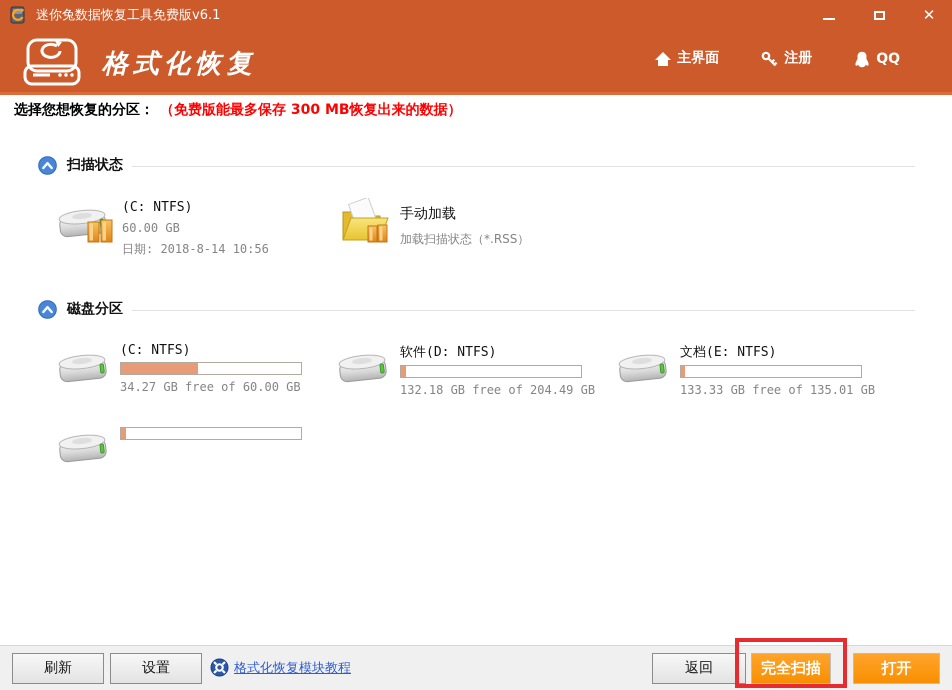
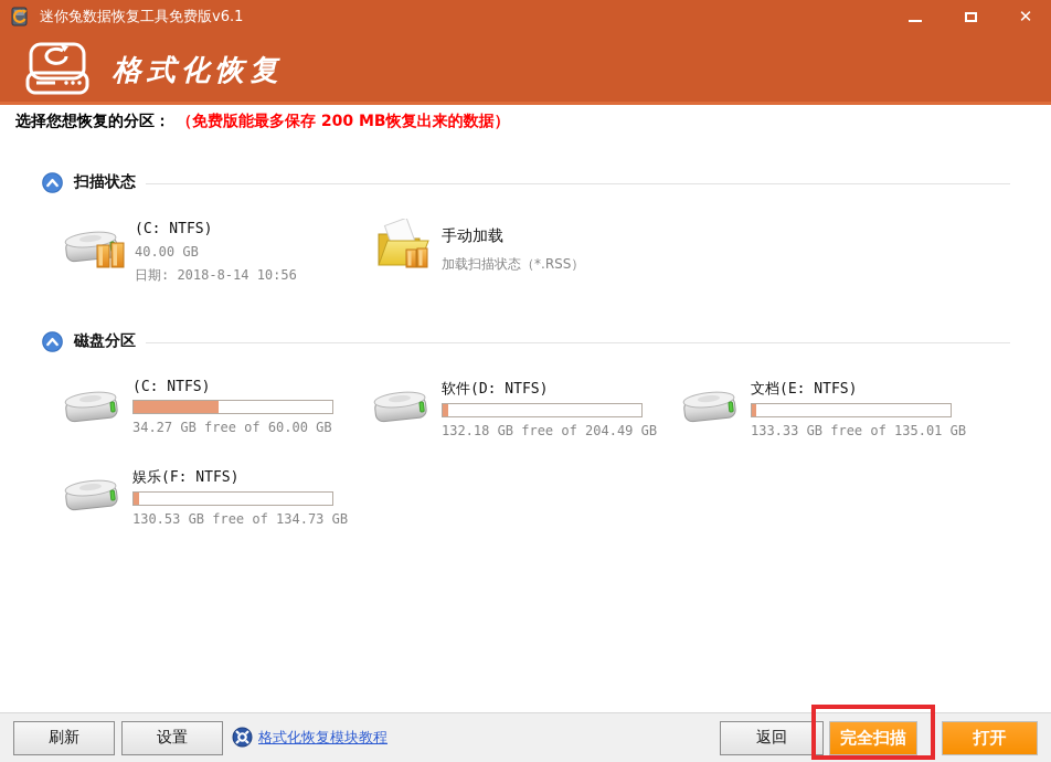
  迷你兔数据恢复工具免费版v6.1
  ✕
  格式化恢复
- 主界面
- 注册
- QQ
- 选择您想恢复的分区： （免费版能最多保存 300 MB恢复出来的数据）
+ 选择您想恢复的分区： （免费版能最多保存 200 MB恢复出来的数据）
  扫描状态
  (C: NTFS)
- 60.00 GB
+ 40.00 GB
  日期: 2018-8-14 10:56
  手动加载
  加载扫描状态（*.RSS）
  磁盘分区
  (C: NTFS)
  34.27 GB free of 60.00 GB
  软件(D: NTFS)
  132.18 GB free of 204.49 GB
  文档(E: NTFS)
  133.33 GB free of 135.01 GB
+ 娱乐(F: NTFS)
+ 130.53 GB free of 134.73 GB
  刷新
  设置
  格式化恢复模块教程
  返回
  完全扫描
  打开
